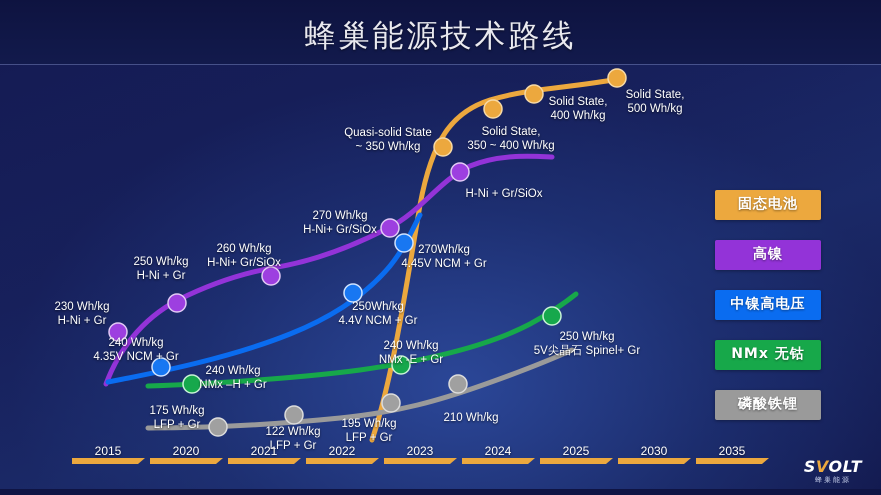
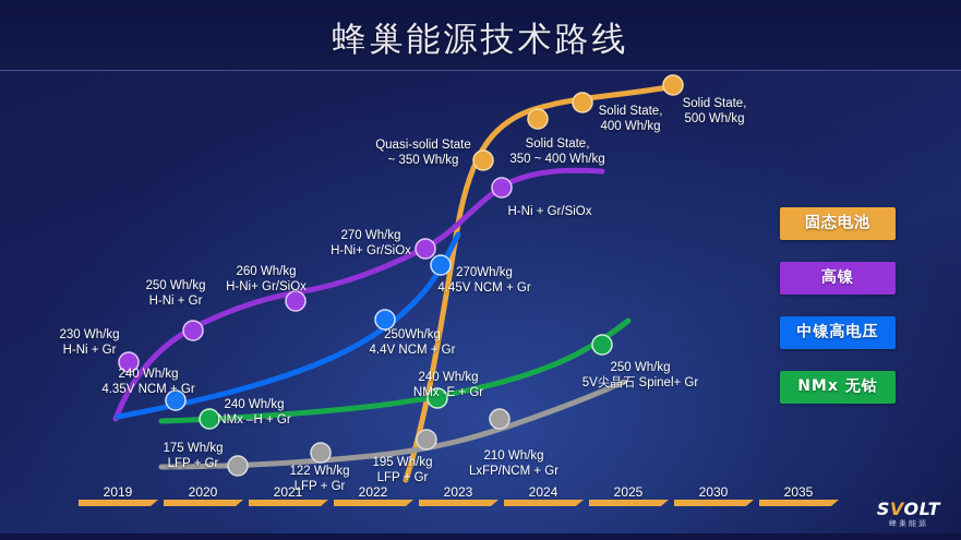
  蜂巢能源技术路线
  Quasi-solid State
  ~ 350 Wh/kg
  Solid State,
  350 ~ 400 Wh/kg
  Solid State,
  400 Wh/kg
  Solid State,
  500 Wh/kg
  230 Wh/kg
  H-Ni + Gr
  250 Wh/kg
  H-Ni + Gr
  260 Wh/kg
  H-Ni+ Gr/SiOx
  270 Wh/kg
  H-Ni+ Gr/SiOx
  H-Ni + Gr/SiOx
  240 Wh/kg
  4.35V NCM + Gr
  250Wh/kg
  4.4V NCM + Gr
  270Wh/kg
  4.45V NCM + Gr
  240 Wh/kg
  NMx –H + Gr
  240 Wh/kg
  NMx -E + Gr
  250 Wh/kg
  5V尖晶石 Spinel+ Gr
  175 Wh/kg
  LFP + Gr
  122 Wh/kg
  LFP + Gr
  195 Wh/kg
  LFP + Gr
  210 Wh/kg
+ LxFP/NCM + Gr
  固态电池
  高镍
  中镍高电压
  NMx 无钴
- 磷酸铁锂
- 2015
+ 2019
  2020
  2021
  2022
  2023
  2024
  2025
  2030
  2035
  SVOLT
  蜂巢能源
